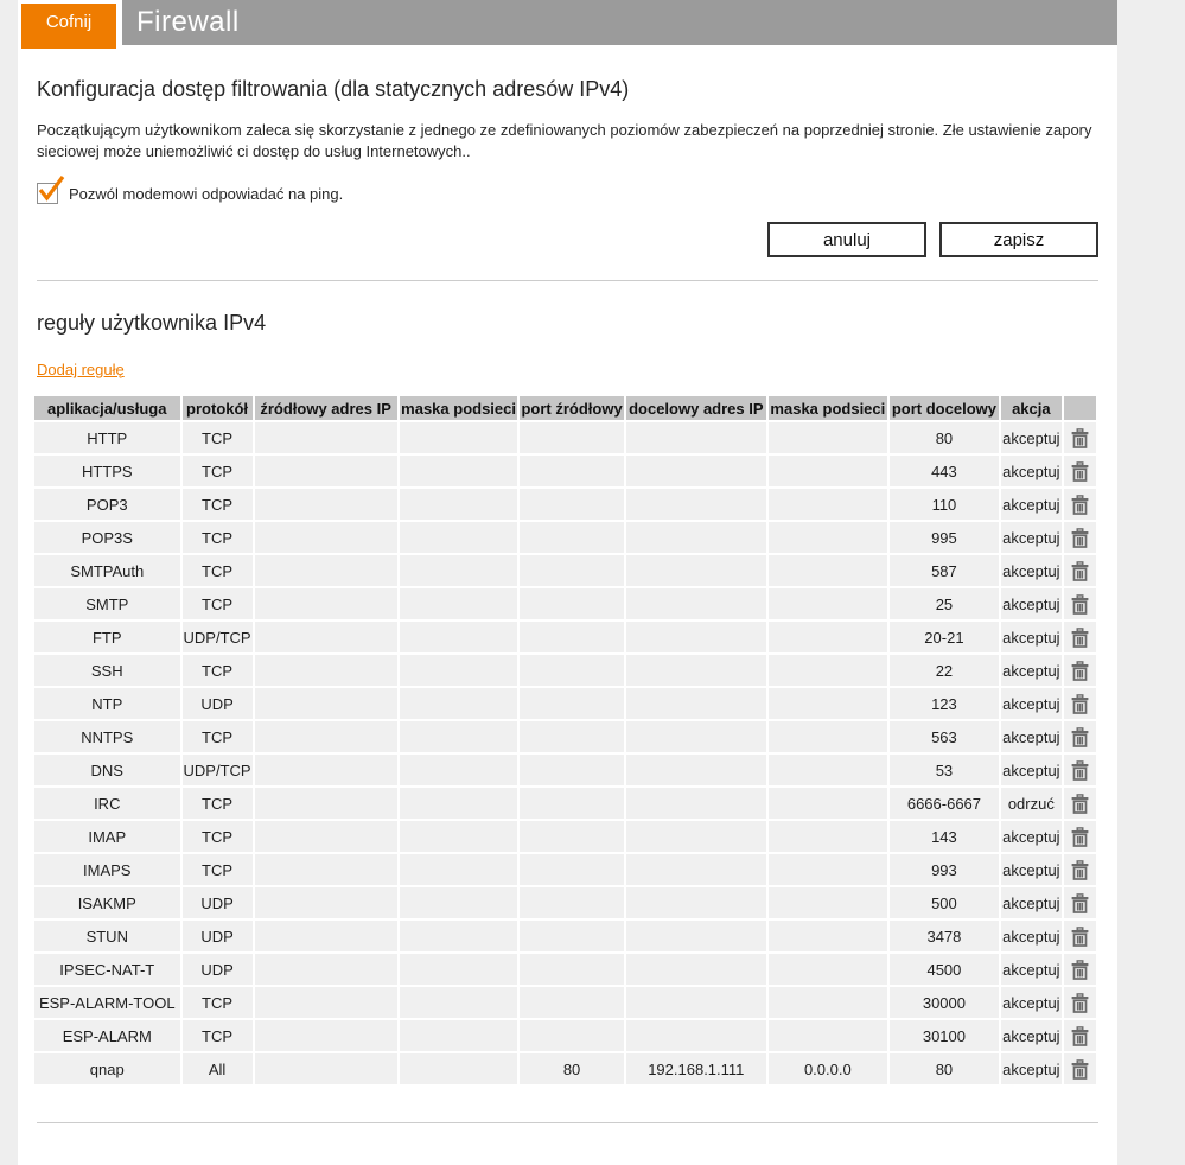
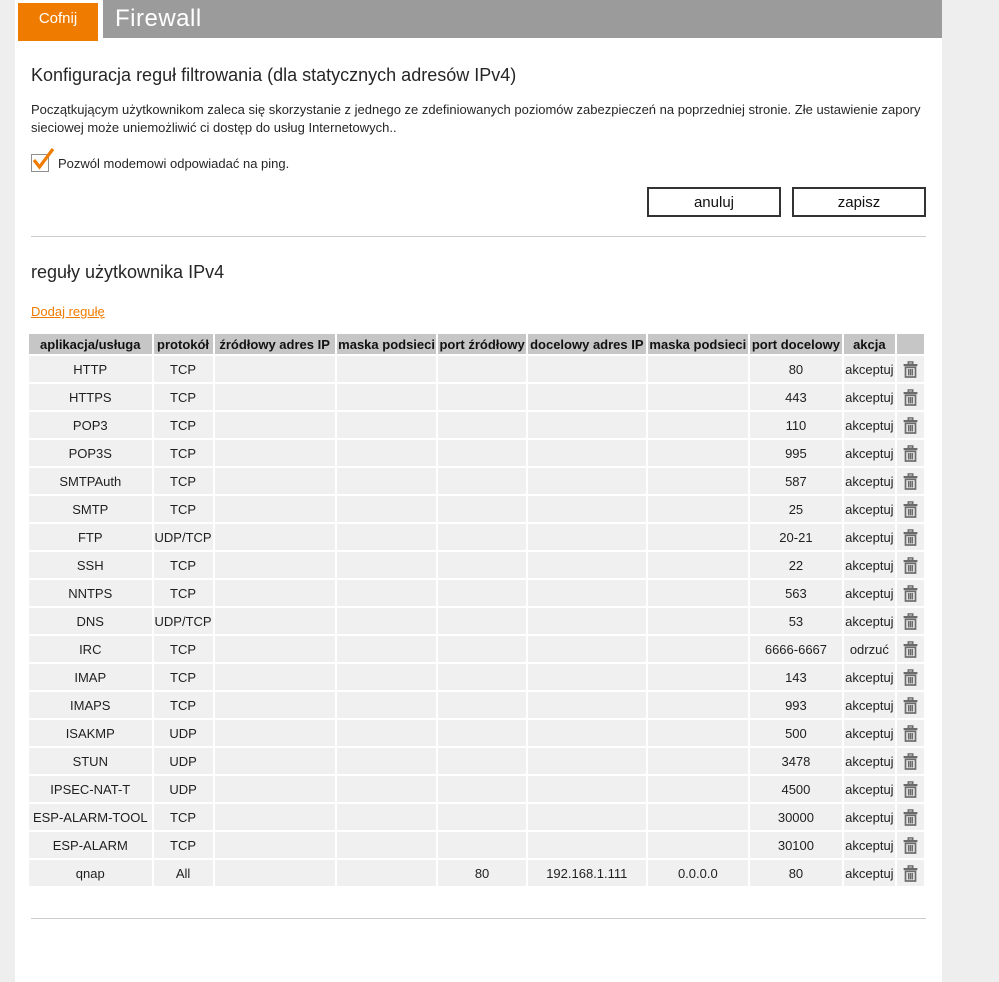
  Firewall
  Cofnij
- Konfiguracja dostęp filtrowania (dla statycznych adresów IPv4)
+ Konfiguracja reguł filtrowania (dla statycznych adresów IPv4)
  Początkującym użytkownikom zaleca się skorzystanie z jednego ze zdefiniowanych poziomów zabezpieczeń na poprzedniej stronie. Złe ustawienie zapory sieciowej może uniemożliwić ci dostęp do usług Internetowych..
  Pozwól modemowi odpowiadać na ping.
  anuluj
  zapisz
  reguły użytkownika IPv4
  Dodaj regułę
  aplikacja/usługa	protokół	źródłowy adres IP	maska podsieci	port źródłowy	docelowy adres IP	maska podsieci	port docelowy	akcja
  HTTP	TCP						80	akceptuj
  HTTPS	TCP						443	akceptuj
  POP3	TCP						110	akceptuj
  POP3S	TCP						995	akceptuj
  SMTPAuth	TCP						587	akceptuj
  SMTP	TCP						25	akceptuj
  FTP	UDP/TCP						20-21	akceptuj
  SSH	TCP						22	akceptuj
- NTP	UDP						123	akceptuj
  NNTPS	TCP						563	akceptuj
  DNS	UDP/TCP						53	akceptuj
  IRC	TCP						6666-6667	odrzuć
  IMAP	TCP						143	akceptuj
  IMAPS	TCP						993	akceptuj
  ISAKMP	UDP						500	akceptuj
  STUN	UDP						3478	akceptuj
  IPSEC-NAT-T	UDP						4500	akceptuj
  ESP-ALARM-TOOL	TCP						30000	akceptuj
  ESP-ALARM	TCP						30100	akceptuj
  qnap	All			80	192.168.1.111	0.0.0.0	80	akceptuj
